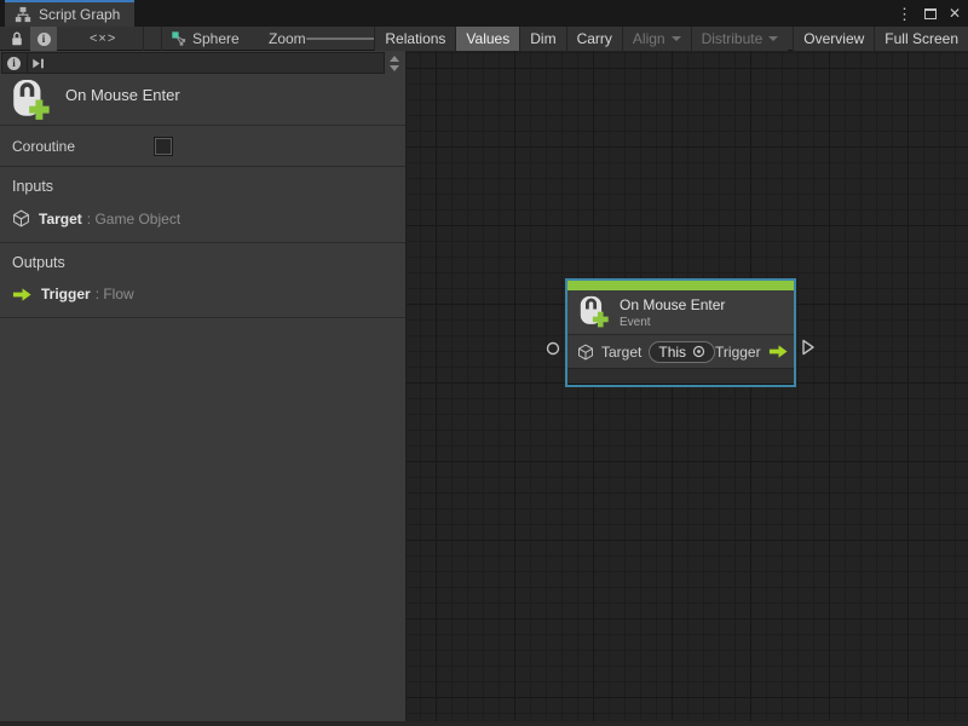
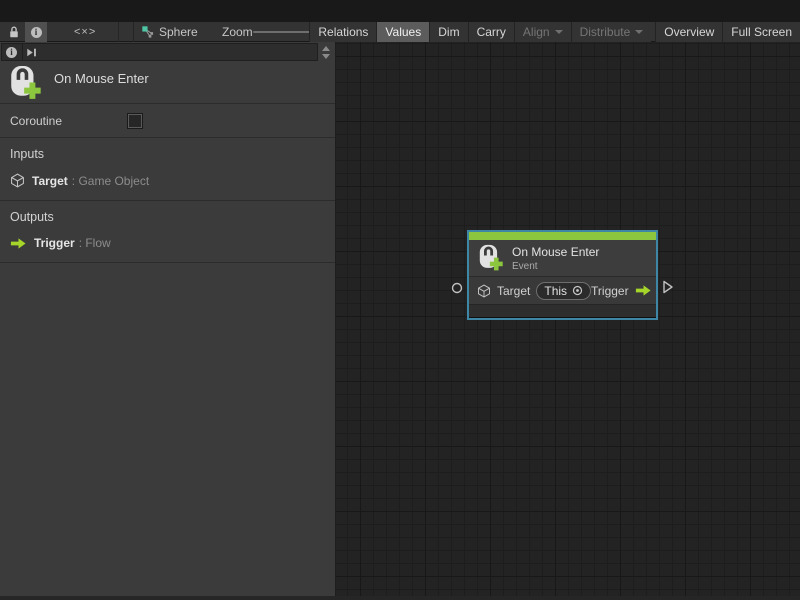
- Script Graph
- ⋮
- ✕
  i
  <×>
  Sphere
  Zoom
  Relations
  Values
  Dim
  Carry
  Align
  Distribute
  Overview
  Full Screen
  i
  On Mouse Enter
  Coroutine
  Inputs
  Target
  : Game Object
  Outputs
  Trigger
  : Flow
  On Mouse Enter
  Event
  Target
  This
  Trigger
